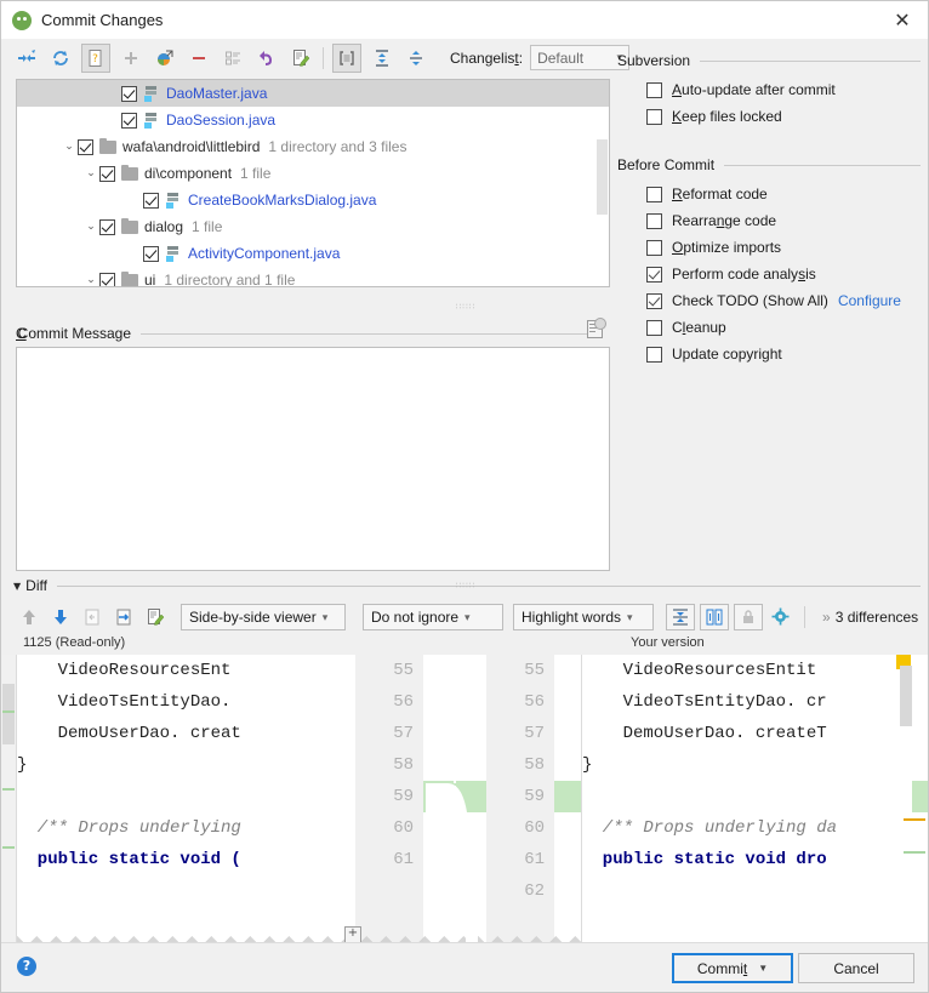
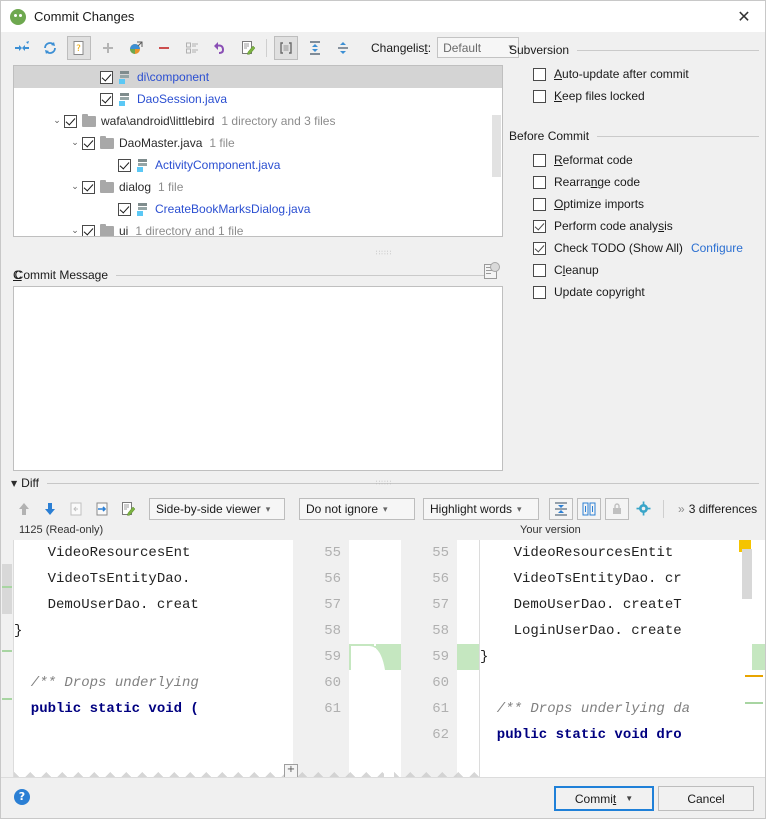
  Commit Changes
  ✕
  ?
  Changelist:
  Default
  ▾
- DaoMaster.java
+ di\component
  DaoSession.java
  ⌄
  wafa\android\littlebird
  1 directory and 3 files
  ⌄
- di\component
+ DaoMaster.java
  1 file
- CreateBookMarksDialog.java
+ ActivityComponent.java
  ⌄
  dialog
  1 file
- ActivityComponent.java
+ CreateBookMarksDialog.java
  ⌄
  ui
  1 directory and 1 file
  ∷∷∷
  CCommit Message
  Subversion
  Auto-update after commit
  Keep files locked
  Before Commit
  Reformat code
  Rearrange code
  Optimize imports
  Perform code analysis
  Check TODO (Show All)
  Configure
  Cleanup
  Update copyright
  ▼
  Diff
  ∷∷∷
  Side-by-side viewer
  ▾
  Do not ignore
  ▾
  Highlight words
  ▾
  »
  3 differences
  1125 (Read-only)
  Your version
  VideoResourcesEnt
  VideoTsEntityDao.
  DemoUserDao. creat
  }
  /** Drops underlying
  public static void (
  55
  56
  57
  58
  59
  60
  61
  55
  56
  57
  58
  59
  60
  61
  62
  VideoResourcesEntit
  VideoTsEntityDao. cr
  DemoUserDao. createT
+ LoginUserDao. create
  }
  /** Drops underlying da
  public static void dro
  +
  ?
  Commi
  t
  ▼
  Cancel
